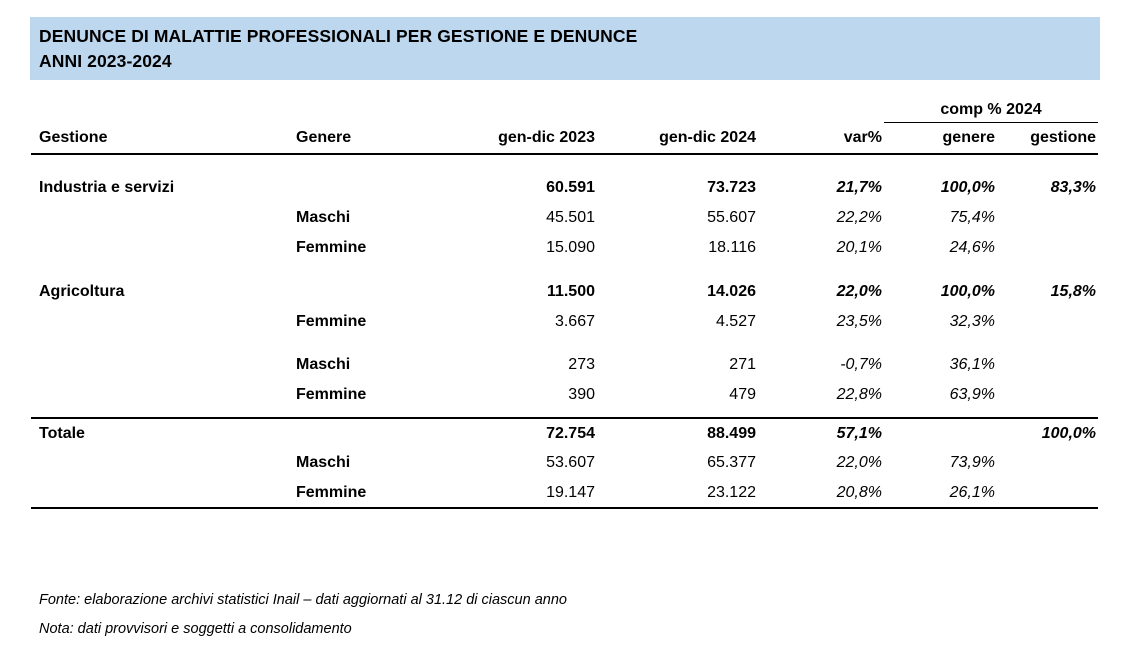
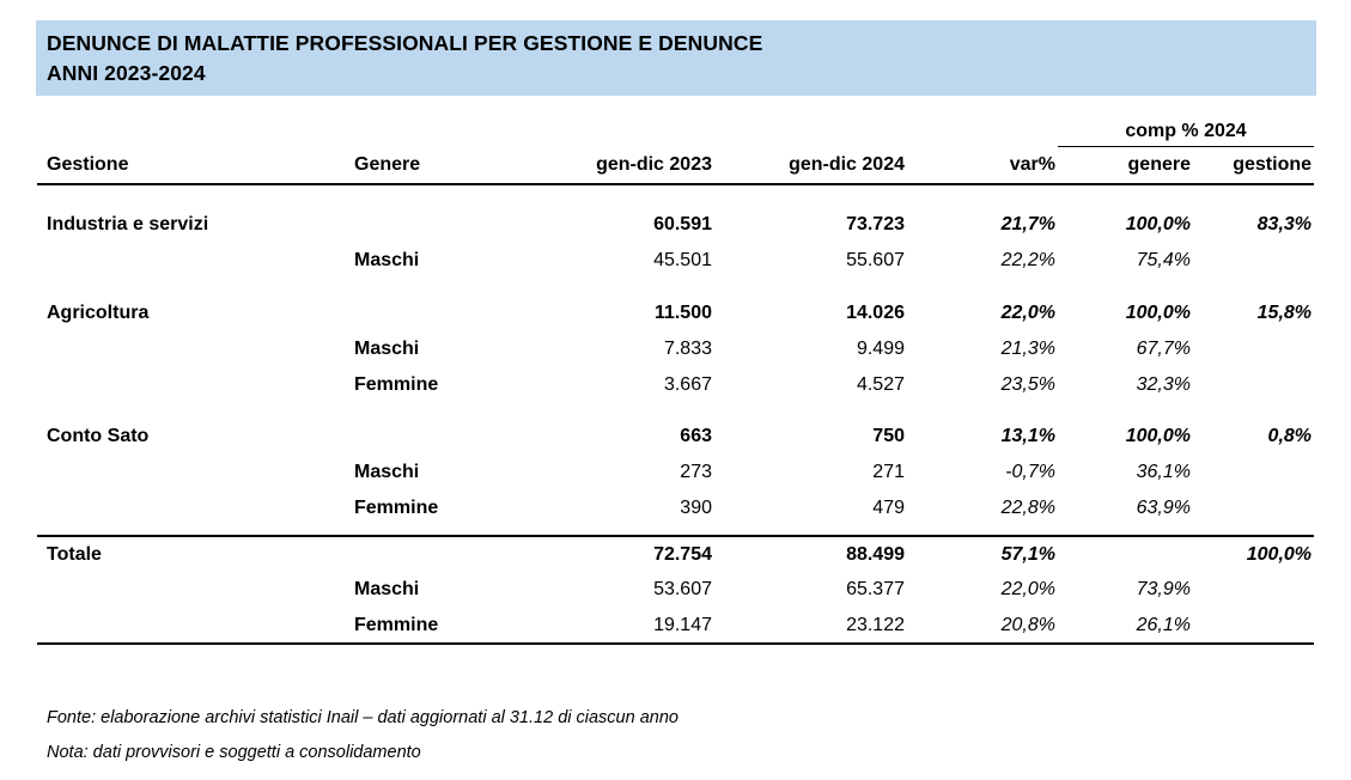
  DENUNCE DI MALATTIE PROFESSIONALI PER GESTIONE E DENUNCE
  ANNI 2023-2024
  	comp % 2024
  Gestione	Genere	gen-dic 2023	gen-dic 2024	var%	genere	gestione
  Industria e servizi		60.591	73.723	21,7%	100,0%	83,3%
  	Maschi	45.501	55.607	22,2%	75,4%
- 	Femmine	15.090	18.116	20,1%	24,6%
  Agricoltura		11.500	14.026	22,0%	100,0%	15,8%
+ 	Maschi	7.833	9.499	21,3%	67,7%
  	Femmine	3.667	4.527	23,5%	32,3%
+ Conto Sato		663	750	13,1%	100,0%	0,8%
  	Maschi	273	271	-0,7%	36,1%
  	Femmine	390	479	22,8%	63,9%
  Totale		72.754	88.499	57,1%		100,0%
  	Maschi	53.607	65.377	22,0%	73,9%
  	Femmine	19.147	23.122	20,8%	26,1%
  Fonte: elaborazione archivi statistici Inail – dati aggiornati al 31.12 di ciascun anno
  Nota: dati provvisori e soggetti a consolidamento
